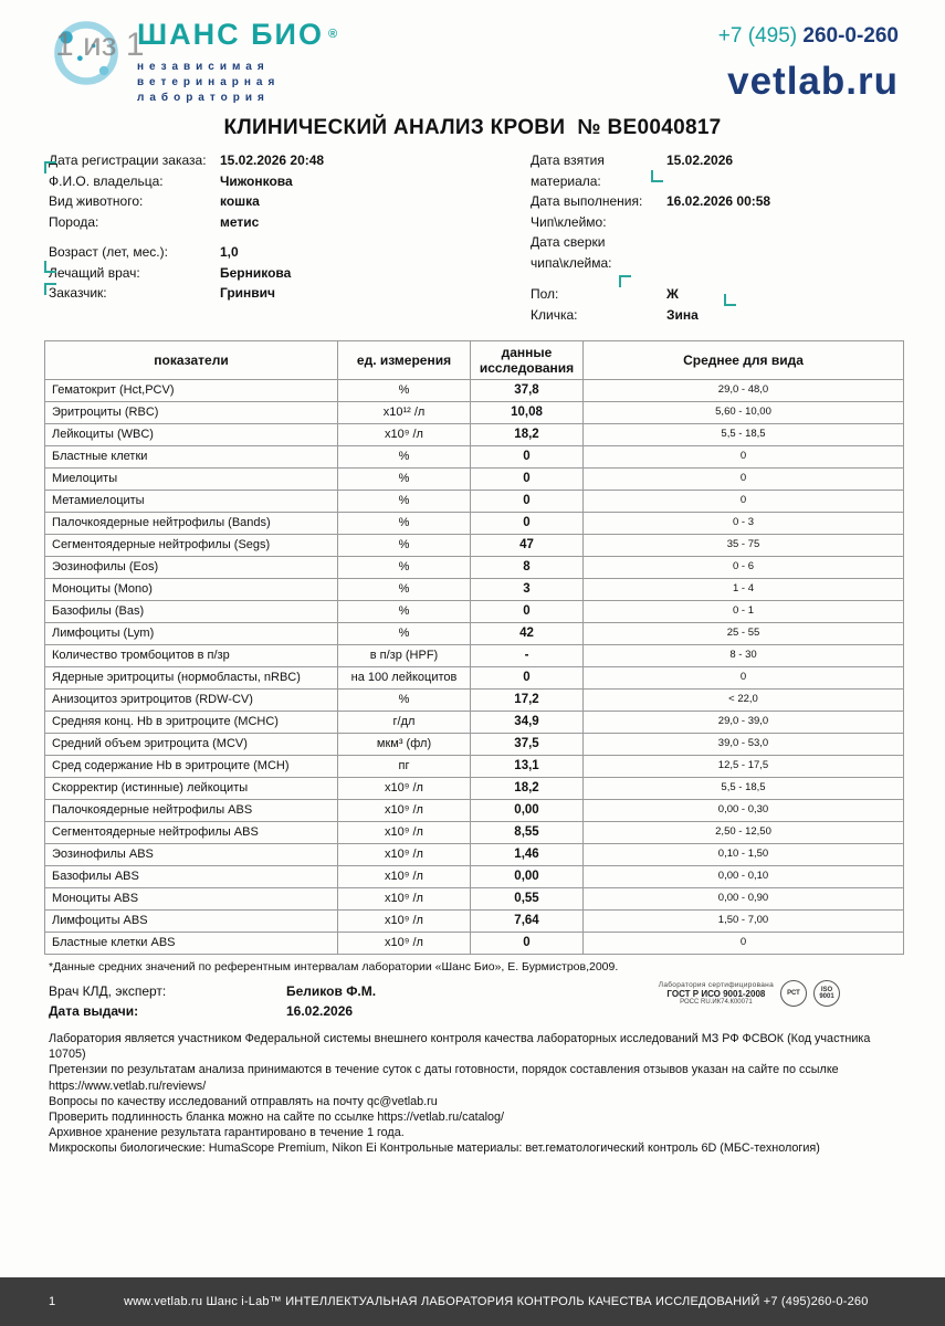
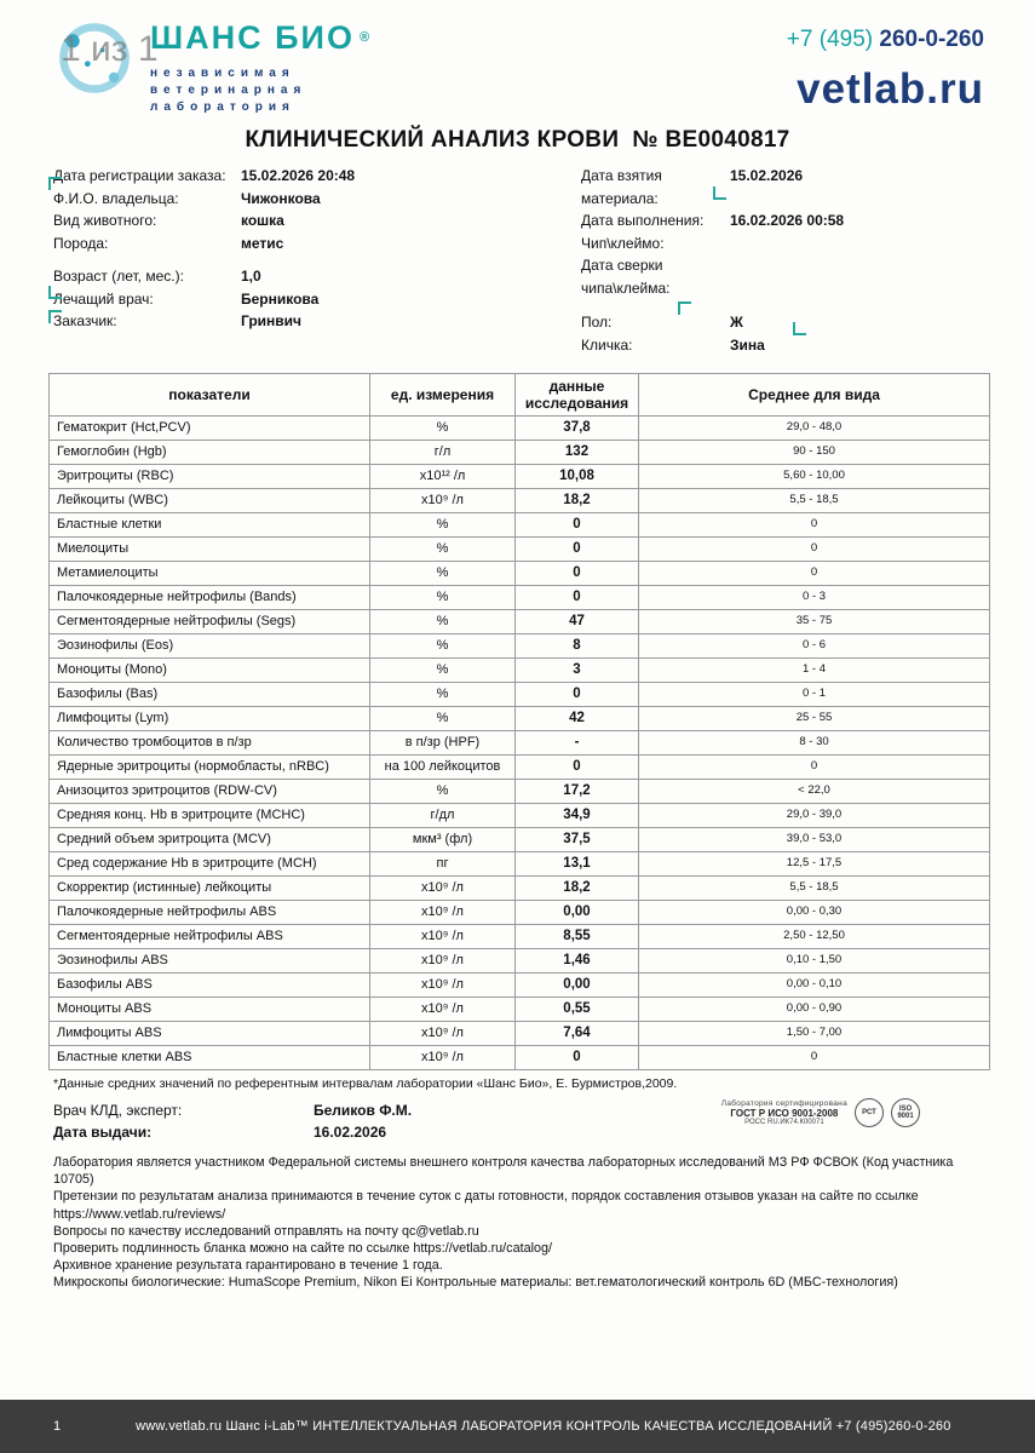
  1 из 1
  ШАНС БИО ®
  независимая
  ветеринарная
  лаборатория
  +7 (495) 260-0-260
  vetlab.ru
  КЛИНИЧЕСКИЙ АНАЛИЗ КРОВИ № ВЕ0040817
  Дата регистрации заказа:
  15.02.2026 20:48
  Ф.И.О. владельца:
  Чижонкова
  Вид животного:
  кошка
  Порода:
  метис
  Возраст (лет, мес.):
  1,0
  Лечащий врач:
  Берникова
  Заказчик:
  Гринвич
  Дата взятия материала:
  15.02.2026
  Дата выполнения:
  16.02.2026 00:58
  Чип\клеймо:
  Дата сверки чипа\клейма:
  Пол:
  Ж
  Кличка:
  Зина
  показатели	ед. измерения	данные исследования	Среднее для вида
  Гематокрит (Hct,PCV)	%	37,8	29,0 - 48,0
+ Гемоглобин (Hgb)	г/л	132	90 - 150
  Эритроциты (RBC)	x10¹² /л	10,08	5,60 - 10,00
  Лейкоциты (WBC)	x10⁹ /л	18,2	5,5 - 18,5
  Бластные клетки	%	0	0
  Миелоциты	%	0	0
  Метамиелоциты	%	0	0
  Палочкоядерные нейтрофилы (Bands)	%	0	0 - 3
  Сегментоядерные нейтрофилы (Segs)	%	47	35 - 75
  Эозинофилы (Eos)	%	8	0 - 6
  Моноциты (Mono)	%	3	1 - 4
  Базофилы (Bas)	%	0	0 - 1
  Лимфоциты (Lym)	%	42	25 - 55
  Количество тромбоцитов в п/зр	в п/зр (HPF)	-	8 - 30
  Ядерные эритроциты (нормобласты, nRBC)	на 100 лейкоцитов	0	0
  Анизоцитоз эритроцитов (RDW-CV)	%	17,2	< 22,0
  Средняя конц. Hb в эритроците (MCHC)	г/дл	34,9	29,0 - 39,0
  Средний объем эритроцита (MCV)	мкм³ (фл)	37,5	39,0 - 53,0
  Сред содержание Hb в эритроците (MCH)	пг	13,1	12,5 - 17,5
  Скорректир (истинные) лейкоциты	x10⁹ /л	18,2	5,5 - 18,5
  Палочкоядерные нейтрофилы ABS	x10⁹ /л	0,00	0,00 - 0,30
  Сегментоядерные нейтрофилы ABS	x10⁹ /л	8,55	2,50 - 12,50
  Эозинофилы ABS	x10⁹ /л	1,46	0,10 - 1,50
  Базофилы ABS	x10⁹ /л	0,00	0,00 - 0,10
  Моноциты ABS	x10⁹ /л	0,55	0,00 - 0,90
  Лимфоциты ABS	x10⁹ /л	7,64	1,50 - 7,00
  Бластные клетки ABS	x10⁹ /л	0	0
  *Данные средних значений по референтным интервалам лаборатории «Шанс Био», Е. Бурмистров,2009.
  Врач КЛД, эксперт:
  Беликов Ф.М.
  Дата выдачи:
  16.02.2026
  ГОСТ Р ИСО 9001-2008
  Лаборатория является участником Федеральной системы внешнего контроля качества лабораторных исследований МЗ РФ ФСВОК (Код участника 10705)
  Претензии по результатам анализа принимаются в течение суток с даты готовности, порядок составления отзывов указан на сайте по ссылке https://www.vetlab.ru/reviews/
  Вопросы по качеству исследований отправлять на почту qc@vetlab.ru
  Проверить подлинность бланка можно на сайте по ссылке https://vetlab.ru/catalog/
  Архивное хранение результата гарантировано в течение 1 года.
  Микроскопы биологические: HumaScope Premium, Nikon Ei Контрольные материалы: вет.гематологический контроль 6D (МБС-технология)
  1
  www.vetlab.ru Шанс i-Lab™ ИНТЕЛЛЕКТУАЛЬНАЯ ЛАБОРАТОРИЯ КОНТРОЛЬ КАЧЕСТВА ИССЛЕДОВАНИЙ +7 (495)260-0-260
